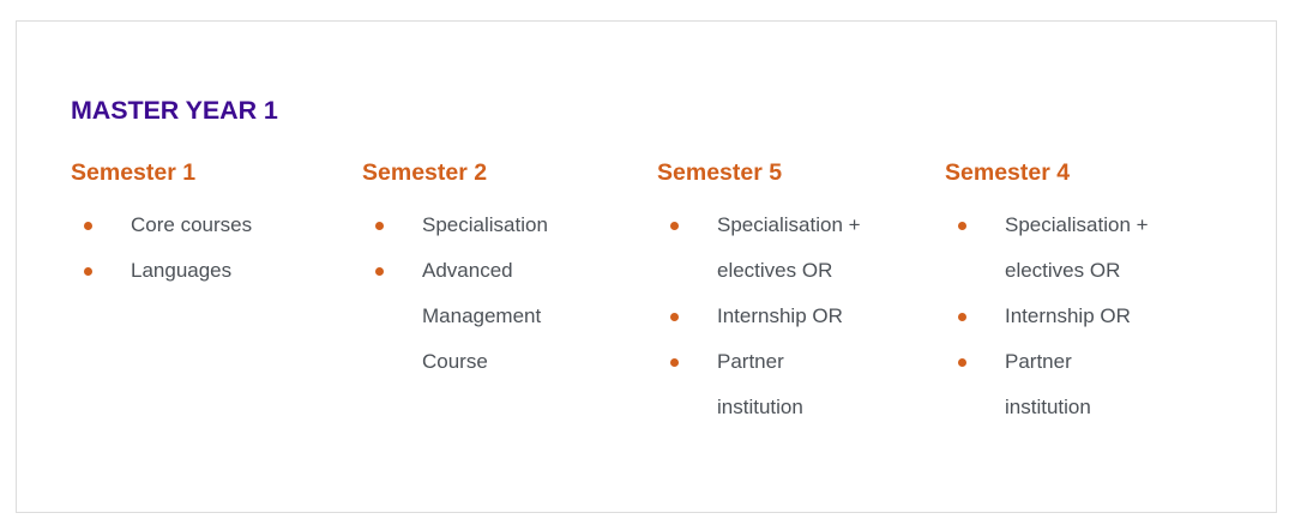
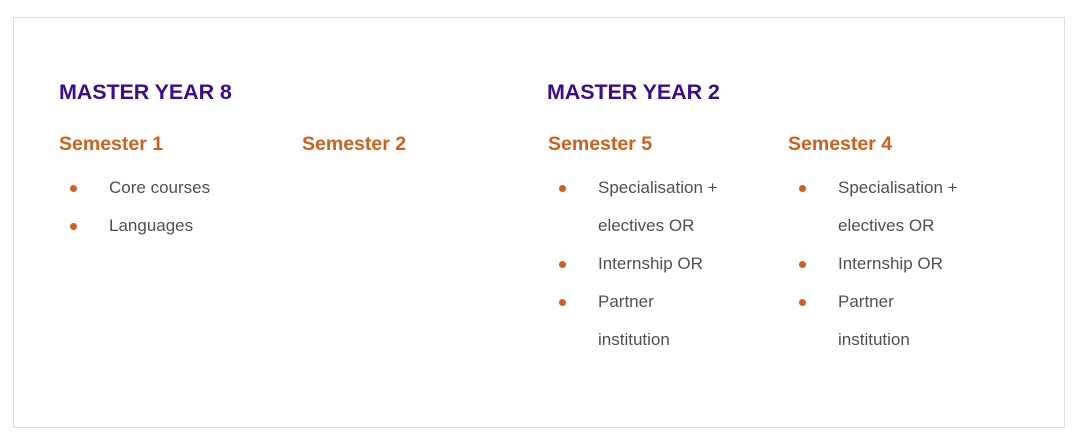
- MASTER YEAR 1
+ MASTER YEAR 8
+ MASTER YEAR 2
  Semester 1
  Core courses
  Languages
  Semester 2
- Specialisation
- Advanced Management Course
  Semester 5
  Specialisation + electives OR
  Internship OR
  Partner institution
  Semester 4
  Specialisation + electives OR
  Internship OR
  Partner institution
